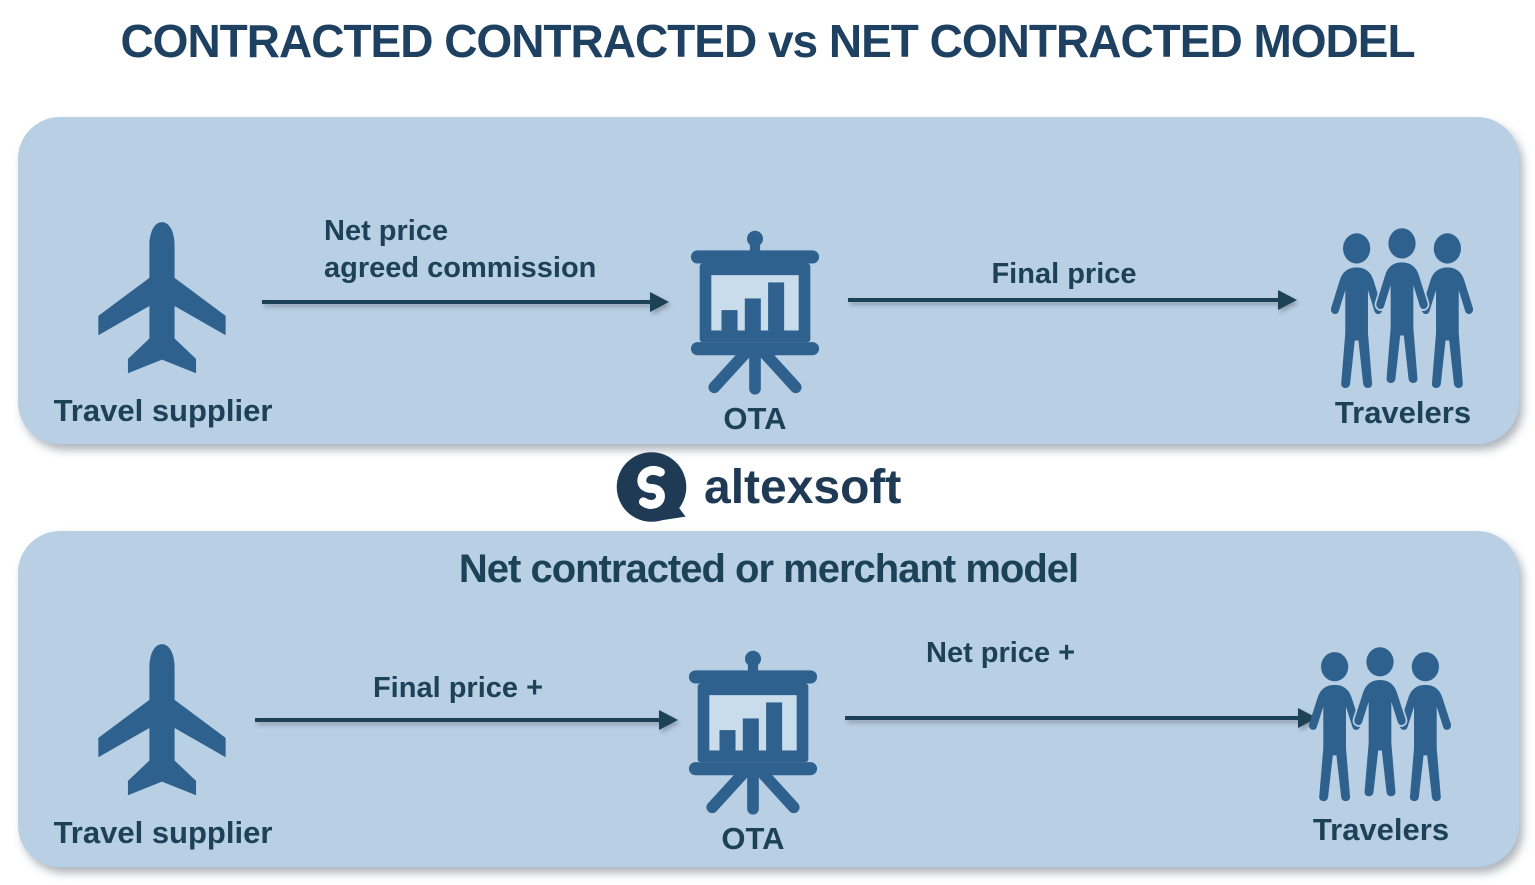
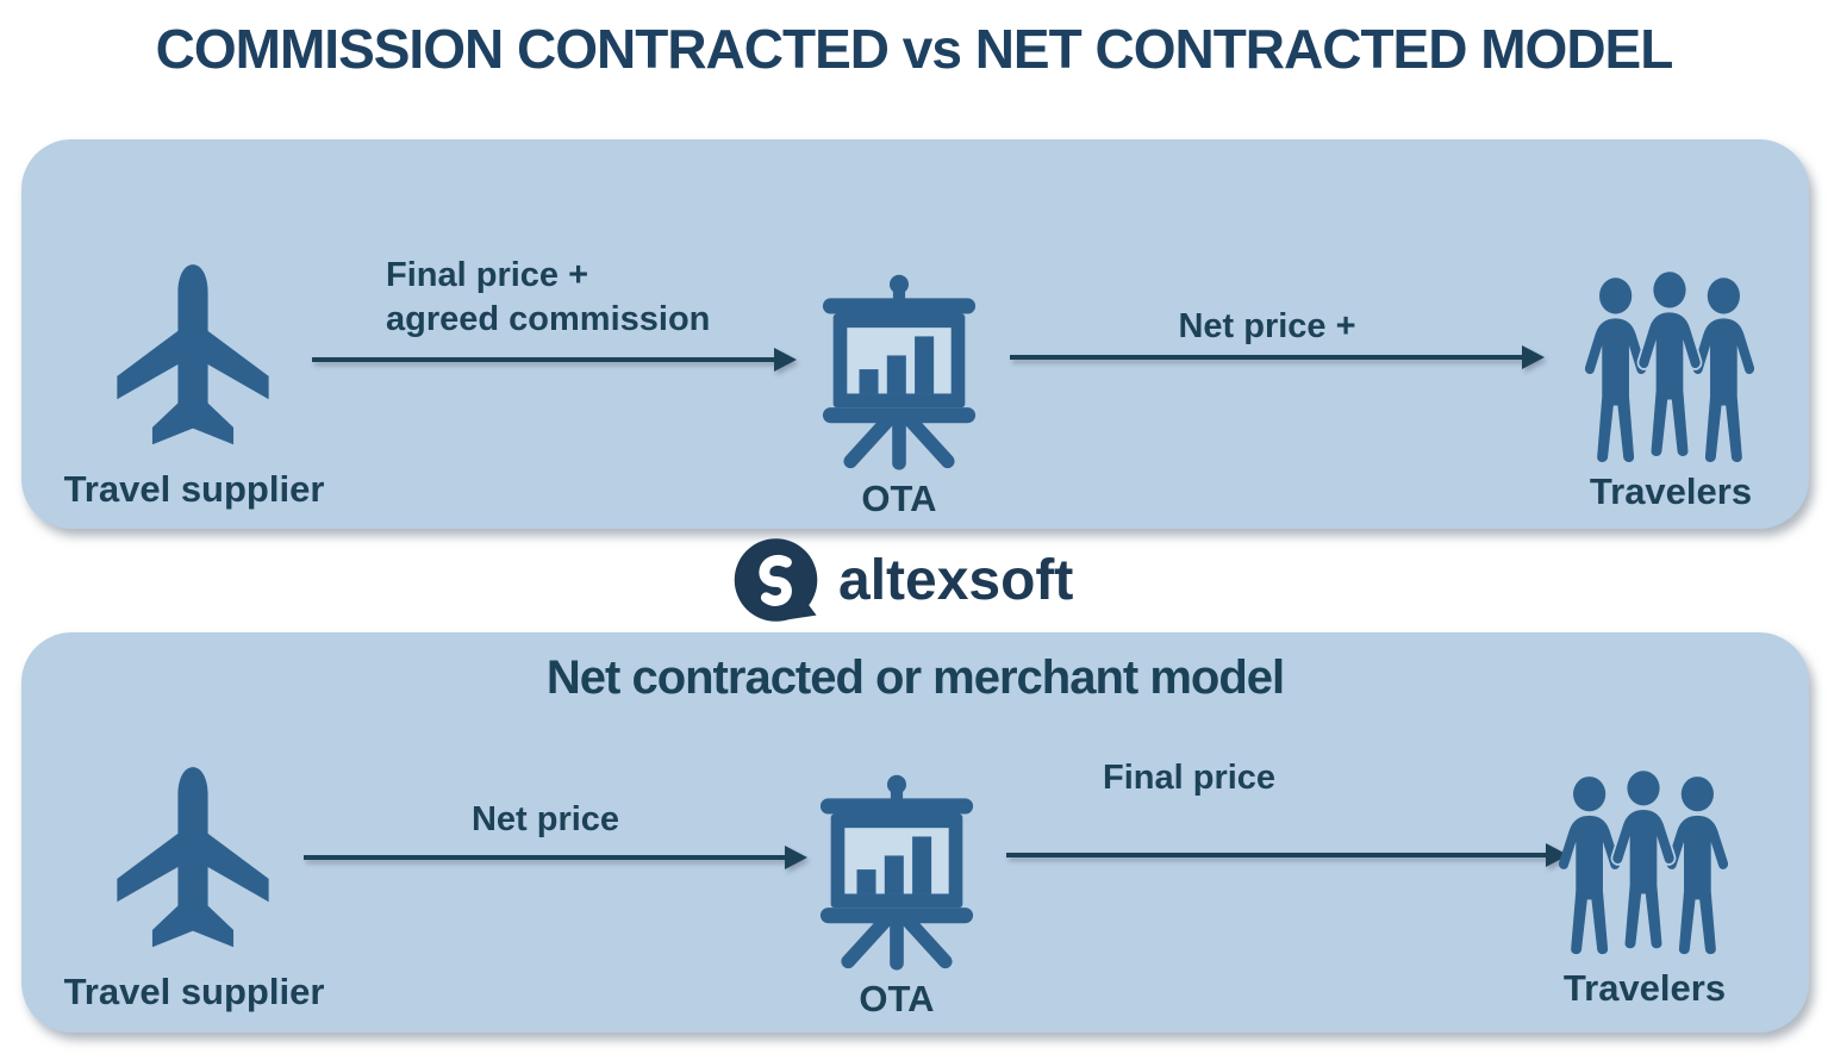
- CONTRACTED CONTRACTED vs NET CONTRACTED MODEL
+ COMMISSION CONTRACTED vs NET CONTRACTED MODEL
  Travel supplier
- Net price
+ Final price +
  agreed commission
  OTA
- Final price
+ Net price +
  Travelers
  altexsoft
  Net contracted or merchant model
  Travel supplier
- Final price +
+ Net price
  OTA
- Net price +
+ Final price
  Travelers
